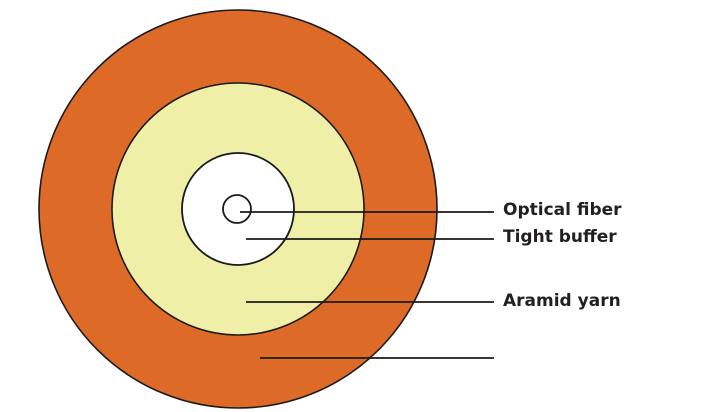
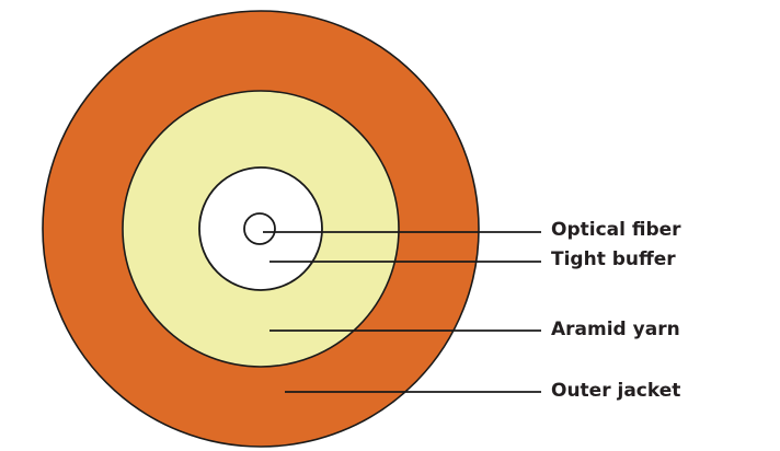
  Optical fiber
  Tight buffer
  Aramid yarn
+ Outer jacket
